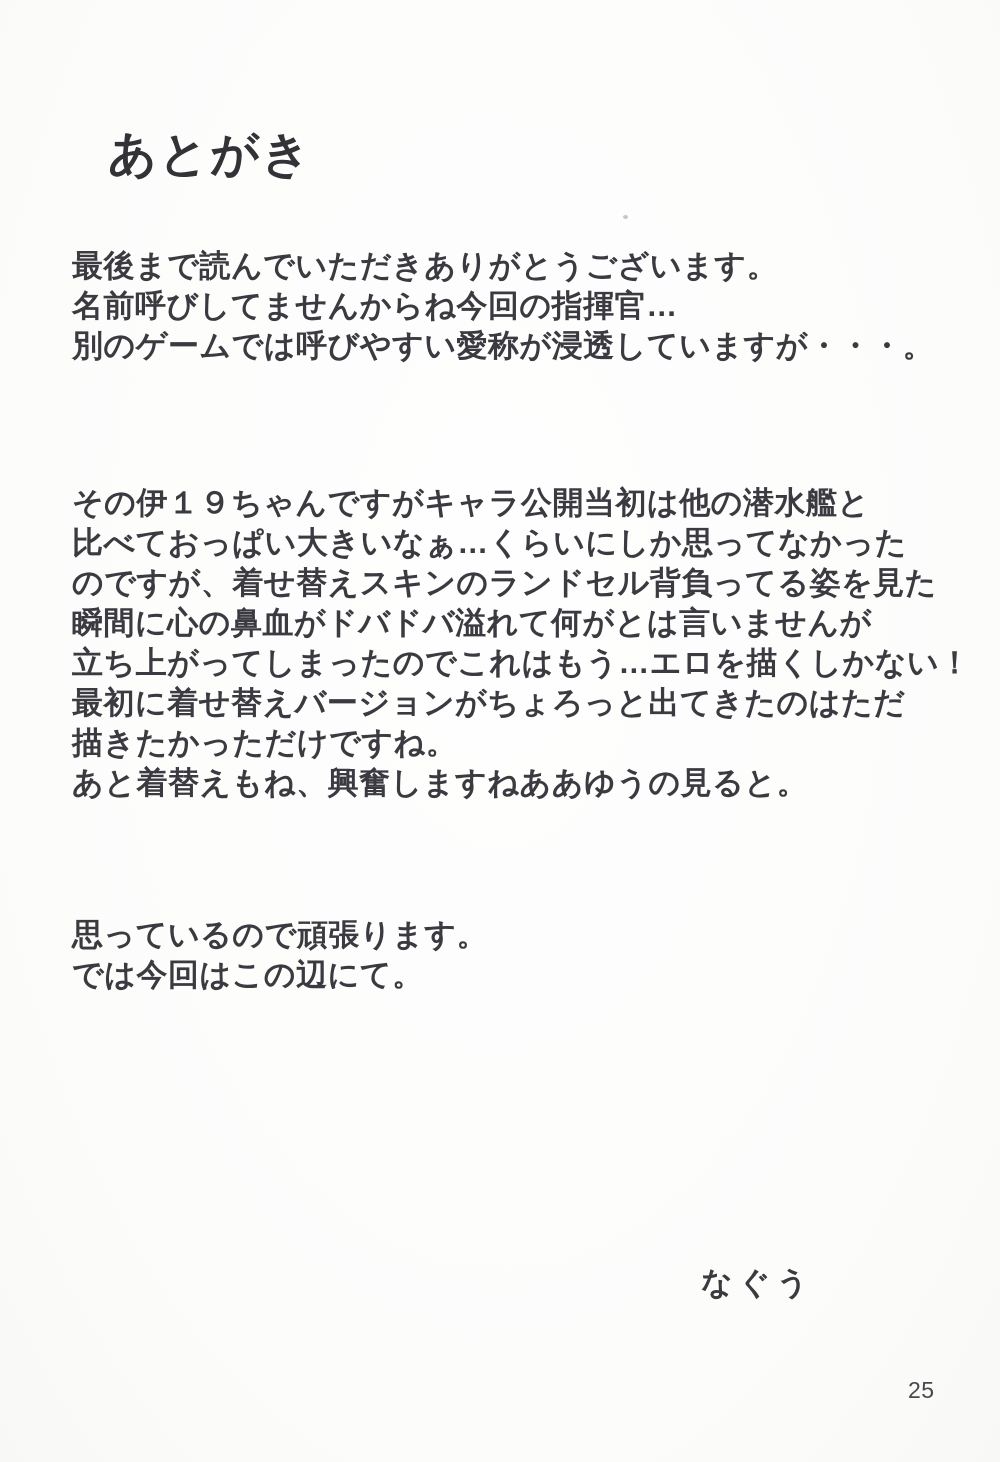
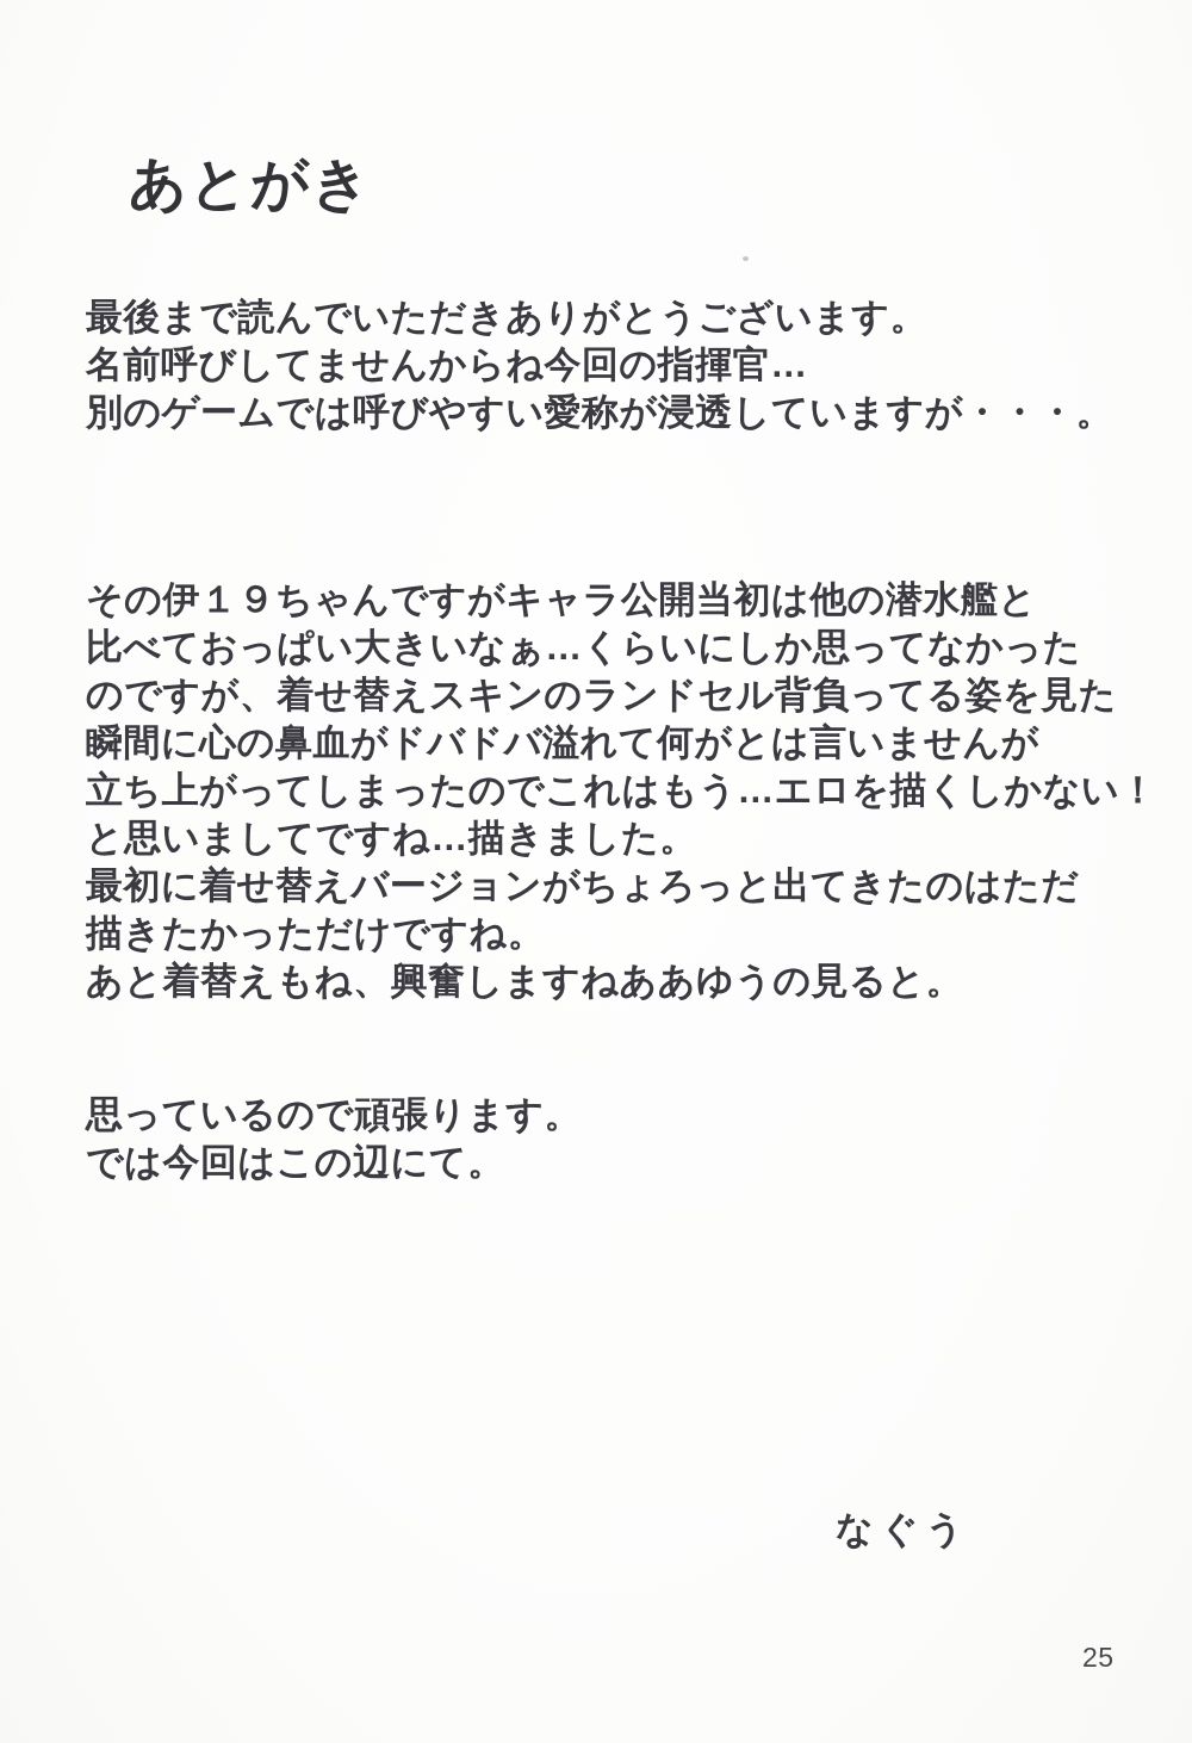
  あとがき
  最後まで読んでいただきありがとうございます。
  名前呼びしてませんからね今回の指揮官…
  別のゲームでは呼びやすい愛称が浸透していますが・・・。
  その伊１９ちゃんですがキャラ公開当初は他の潜水艦と
  比べておっぱい大きいなぁ…くらいにしか思ってなかった
  のですが、着せ替えスキンのランドセル背負ってる姿を見た
  瞬間に心の鼻血がドバドバ溢れて何がとは言いませんが
  立ち上がってしまったのでこれはもう…エロを描くしかない！
+ と思いましてですね…描きました。
  最初に着せ替えバージョンがちょろっと出てきたのはただ
  描きたかっただけですね。
  あと着替えもね、興奮しますねああゆうの見ると。
  思っているので頑張ります。
  では今回はこの辺にて。
  なぐう
  25
